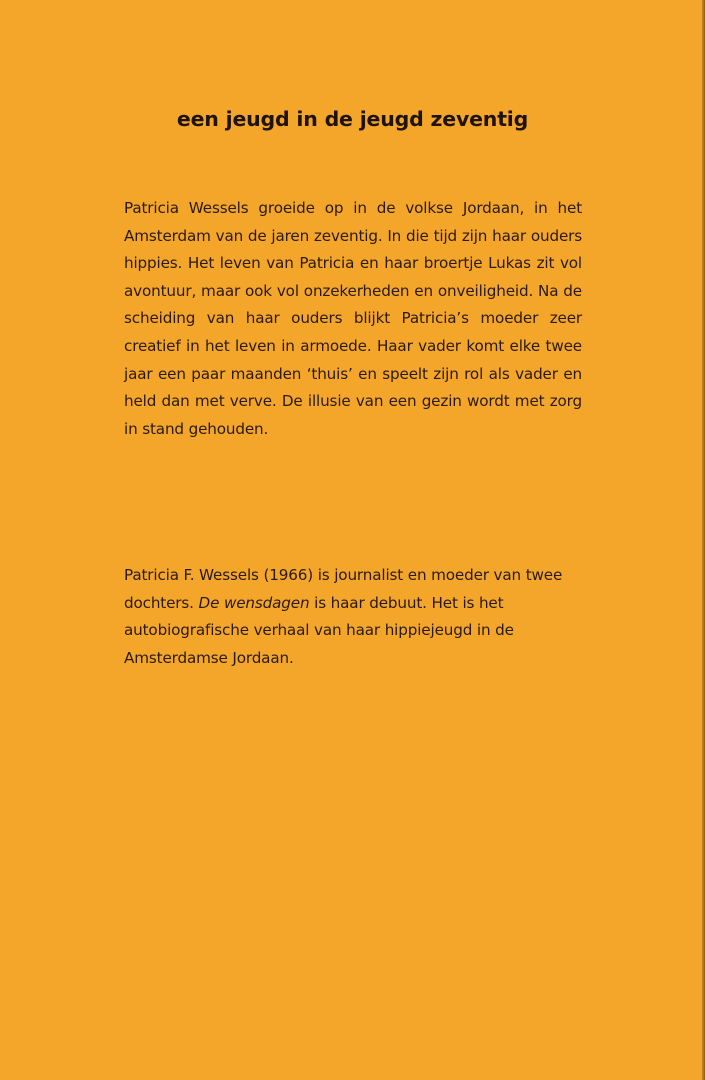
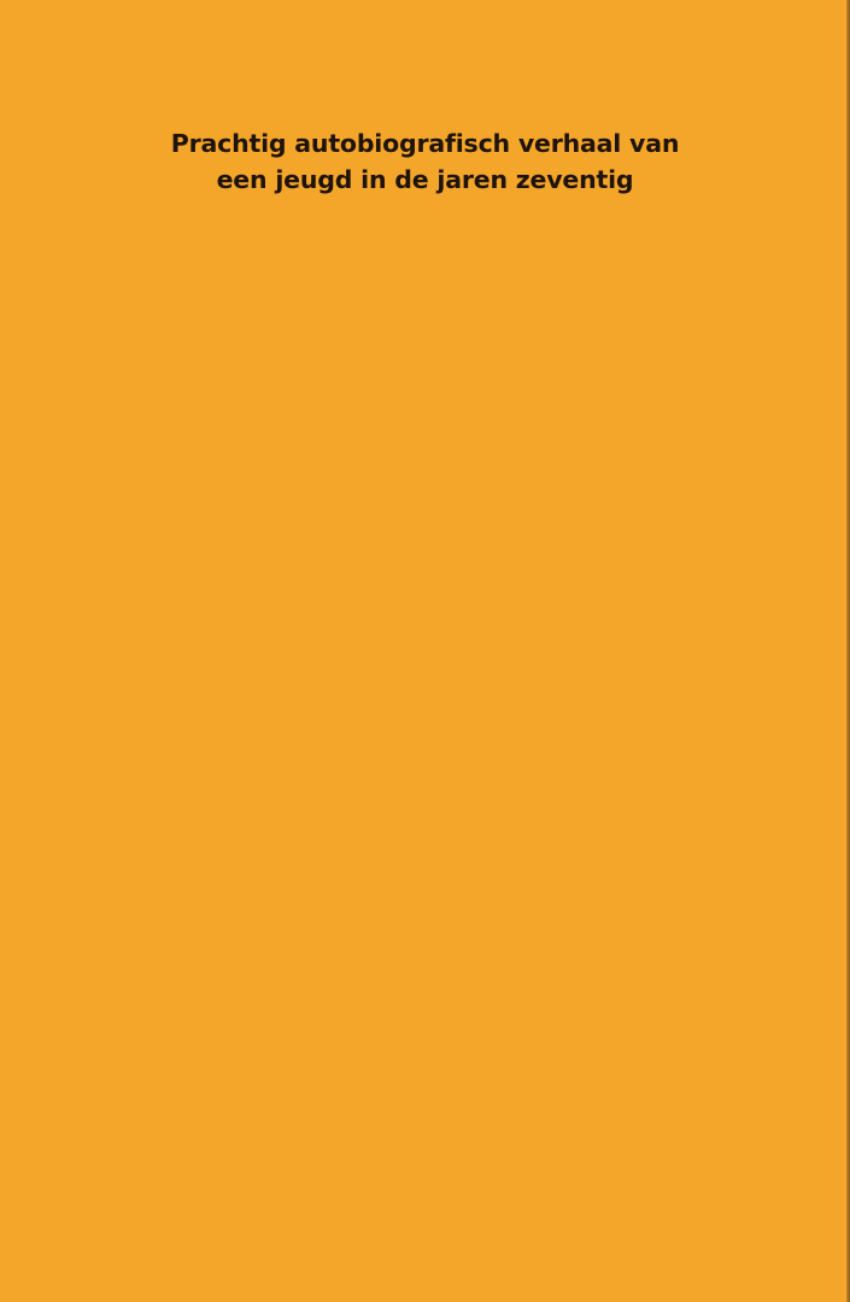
+ Prachtig autobiografisch verhaal van
- een jeugd in de jeugd zeventig
+ een jeugd in de jaren zeventig
- Patricia Wessels groeide op in de volkse Jordaan, in het Amsterdam van de jaren zeventig. In die tijd zijn haar ouders hippies. Het leven van Patricia en haar broertje Lukas zit vol avontuur, maar ook vol onzekerheden en onveiligheid. Na de scheiding van haar ouders blijkt Patricia’s moeder zeer creatief in het leven in armoede. Haar vader komt elke twee jaar een paar maanden ‘thuis’ en speelt zijn rol als vader en held dan met verve. De illusie van een gezin wordt met zorg in stand gehouden.
- Patricia F. Wessels (1966) is journalist en moeder van twee dochters. De wensdagen is haar debuut. Het is het autobiografische verhaal van haar hippiejeugd in de Amsterdamse Jordaan.
